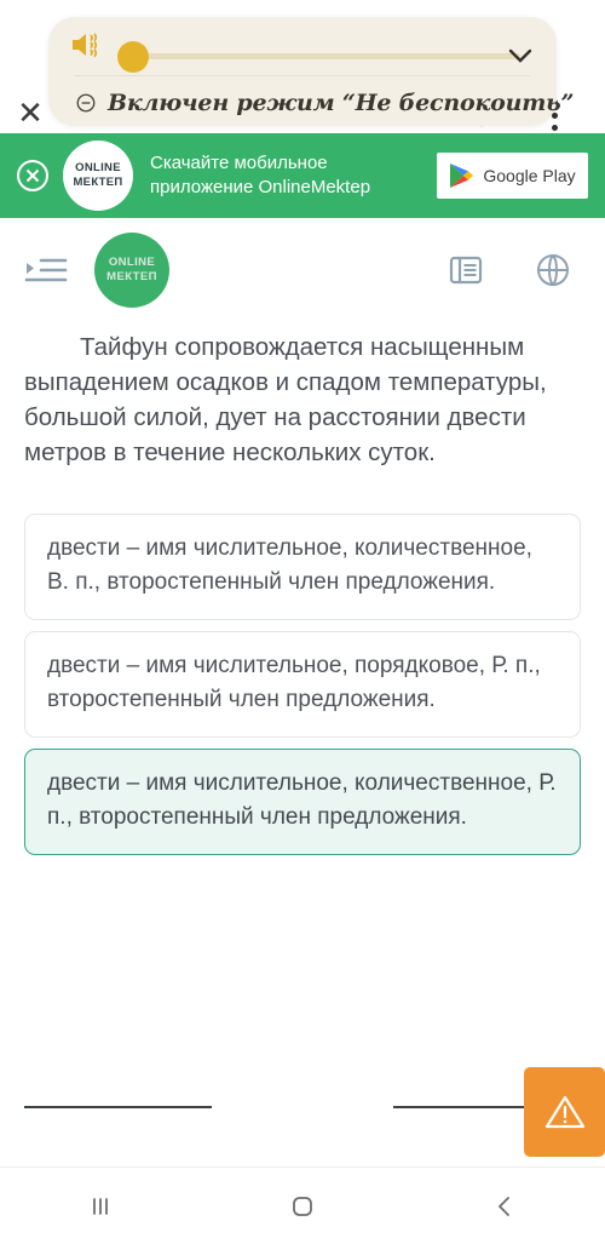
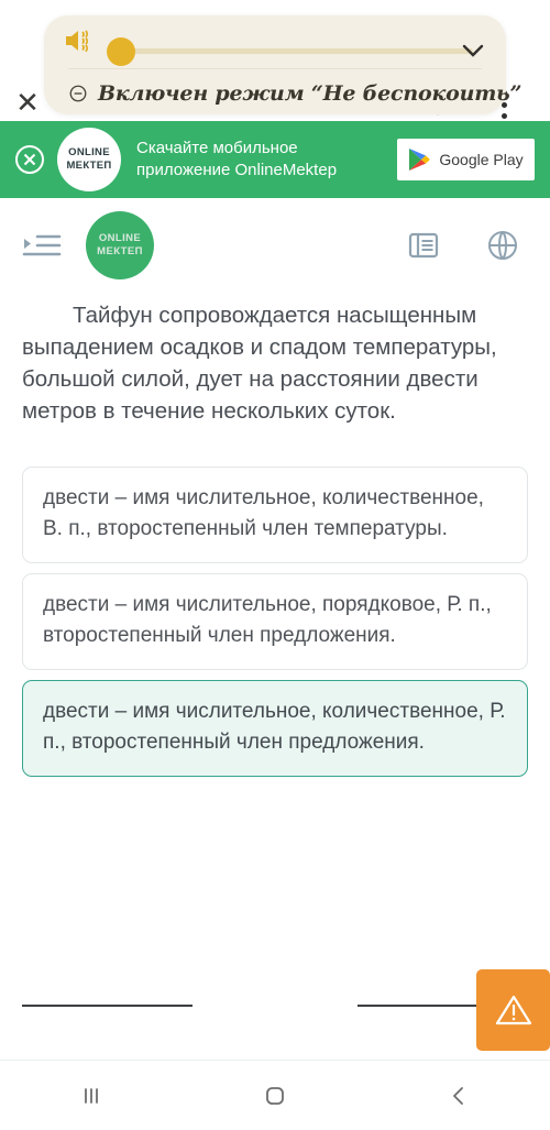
  ✕
  Включен режим “Не беспокоить”
  ONLINE
  МЕКТЕП
  Скачайте мобильное
  приложение OnlineMektep
  Google Play
  ONLINE
  МЕКТЕП
  Тайфун сопровождается насыщенным выпадением осадков и спадом температуры, большой силой, дует на расстоянии двести метров в течение нескольких суток.
- двести – имя числительное, количественное, В. п., второстепенный член предложения.
+ двести – имя числительное, количественное, В. п., второстепенный член температуры.
  двести – имя числительное, порядковое, Р. п., второстепенный член предложения.
  двести – имя числительное, количественное, Р. п., второстепенный член предложения.
